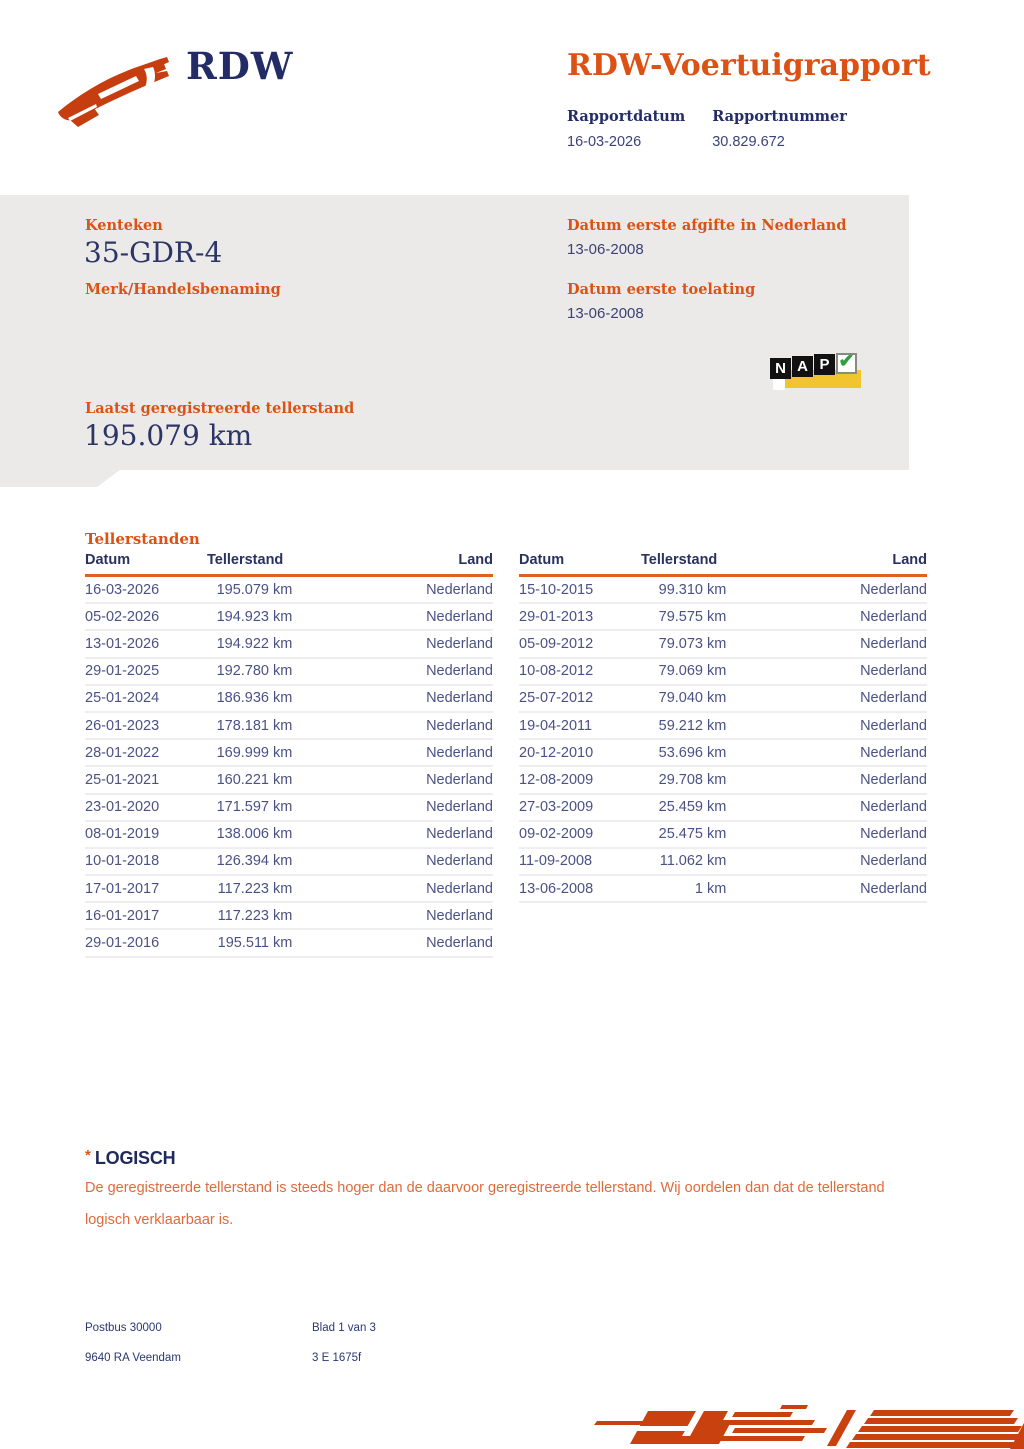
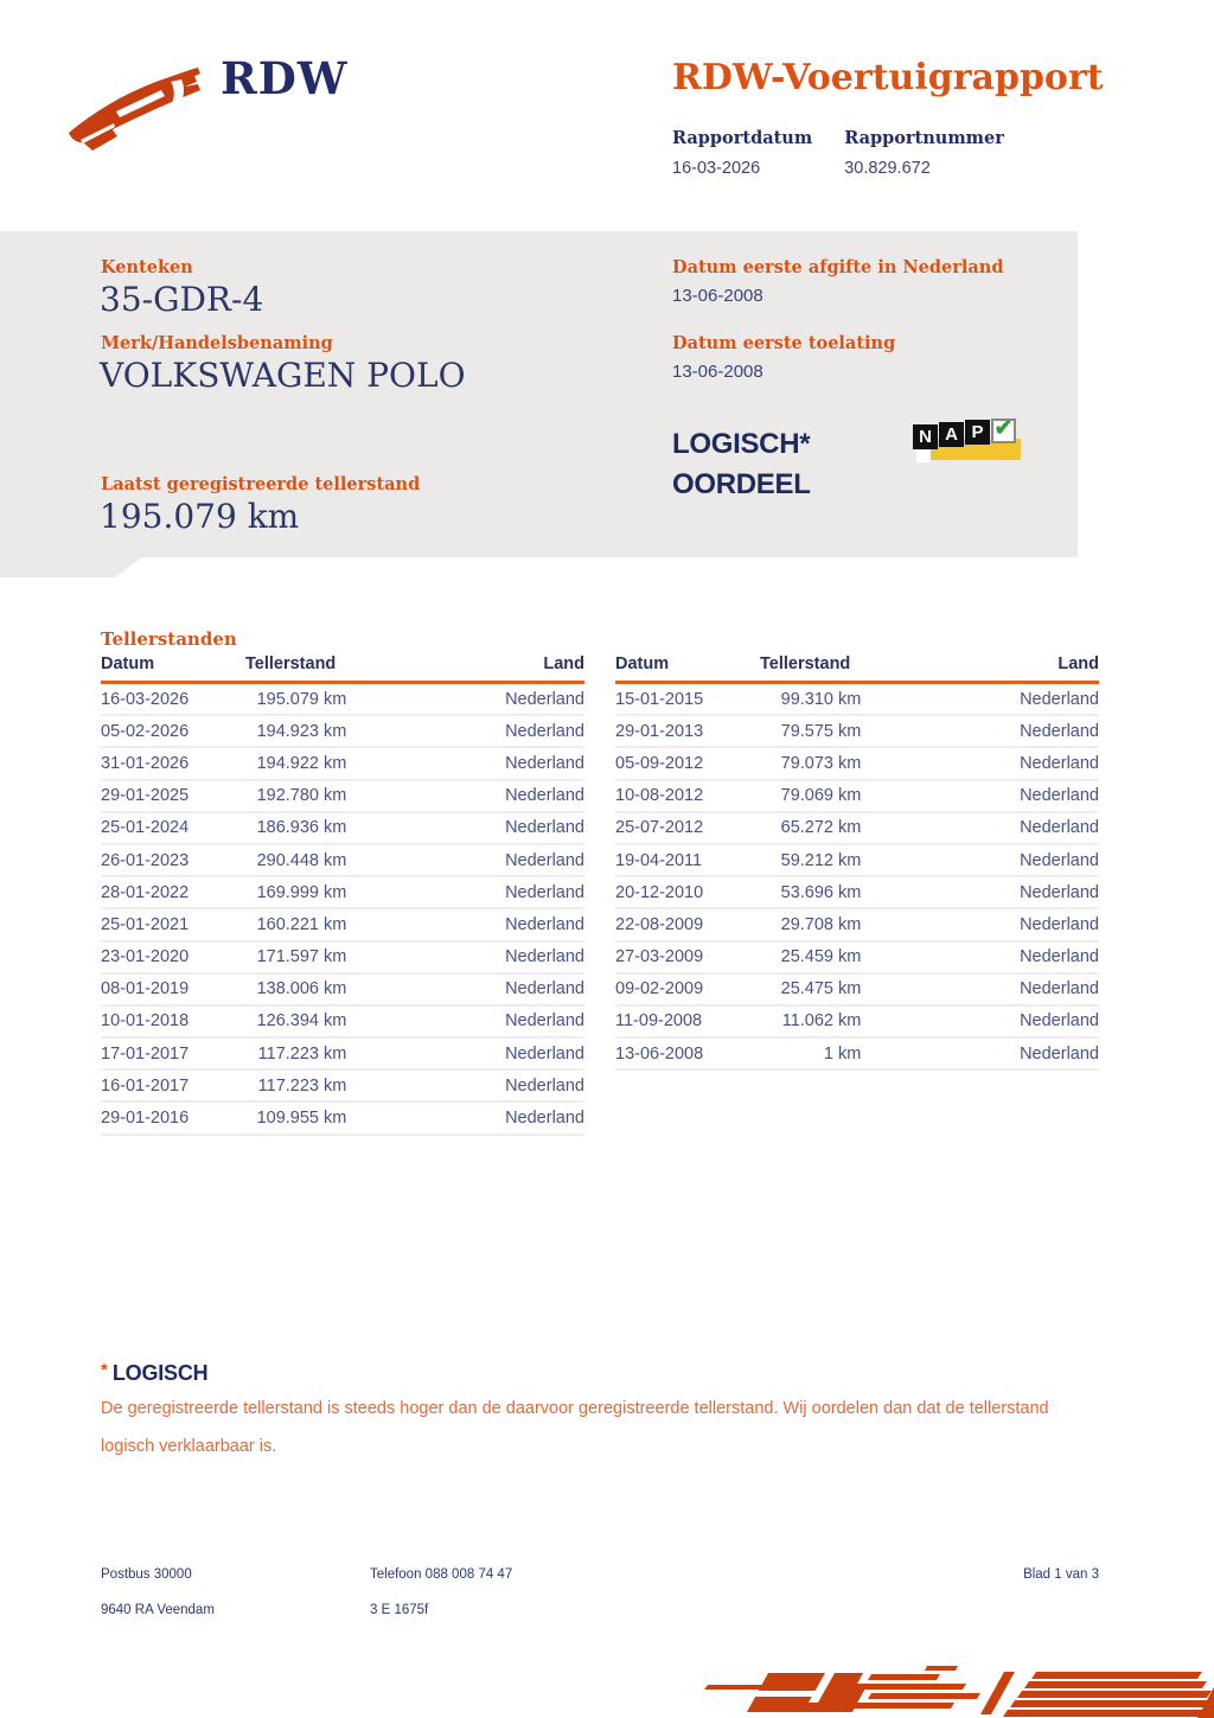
  RDW
  RDW-Voertuigrapport
  Rapportdatum
  16-03-2026
  Rapportnummer
  30.829.672
  Kenteken
  35-GDR-4
  Merk/Handelsbenaming
+ VOLKSWAGEN POLO
  Datum eerste afgifte in Nederland
  13-06-2008
  Datum eerste toelating
  13-06-2008
+ LOGISCH*
+ OORDEEL
  N
  A
  P
  ✔
  Laatst geregistreerde tellerstand
  195.079 km
  Tellerstanden
  Datum
  Tellerstand
  Land
  16-03-2026
  195.079 km
  Nederland
  05-02-2026
  194.923 km
  Nederland
- 13-01-2026
+ 31-01-2026
  194.922 km
  Nederland
  29-01-2025
  192.780 km
  Nederland
  25-01-2024
  186.936 km
  Nederland
  26-01-2023
- 178.181 km
+ 290.448 km
  Nederland
  28-01-2022
  169.999 km
  Nederland
  25-01-2021
  160.221 km
  Nederland
  23-01-2020
  171.597 km
  Nederland
  08-01-2019
  138.006 km
  Nederland
  10-01-2018
  126.394 km
  Nederland
  17-01-2017
  117.223 km
  Nederland
  16-01-2017
  117.223 km
  Nederland
  29-01-2016
- 195.511 km
+ 109.955 km
  Nederland
  Datum
  Tellerstand
  Land
- 15-10-2015
+ 15-01-2015
  99.310 km
  Nederland
  29-01-2013
  79.575 km
  Nederland
  05-09-2012
  79.073 km
  Nederland
  10-08-2012
  79.069 km
  Nederland
  25-07-2012
- 79.040 km
+ 65.272 km
  Nederland
  19-04-2011
  59.212 km
  Nederland
  20-12-2010
  53.696 km
  Nederland
- 12-08-2009
+ 22-08-2009
  29.708 km
  Nederland
  27-03-2009
  25.459 km
  Nederland
  09-02-2009
  25.475 km
  Nederland
  11-09-2008
  11.062 km
  Nederland
  13-06-2008
  1 km
  Nederland
  * LOGISCH
  De geregistreerde tellerstand is steeds hoger dan de daarvoor geregistreerde tellerstand. Wij oordelen dan dat de tellerstand logisch verklaarbaar is.
  Postbus 30000
+ Telefoon 088 008 74 47
  Blad 1 van 3
  9640 RA Veendam
  3 E 1675f
